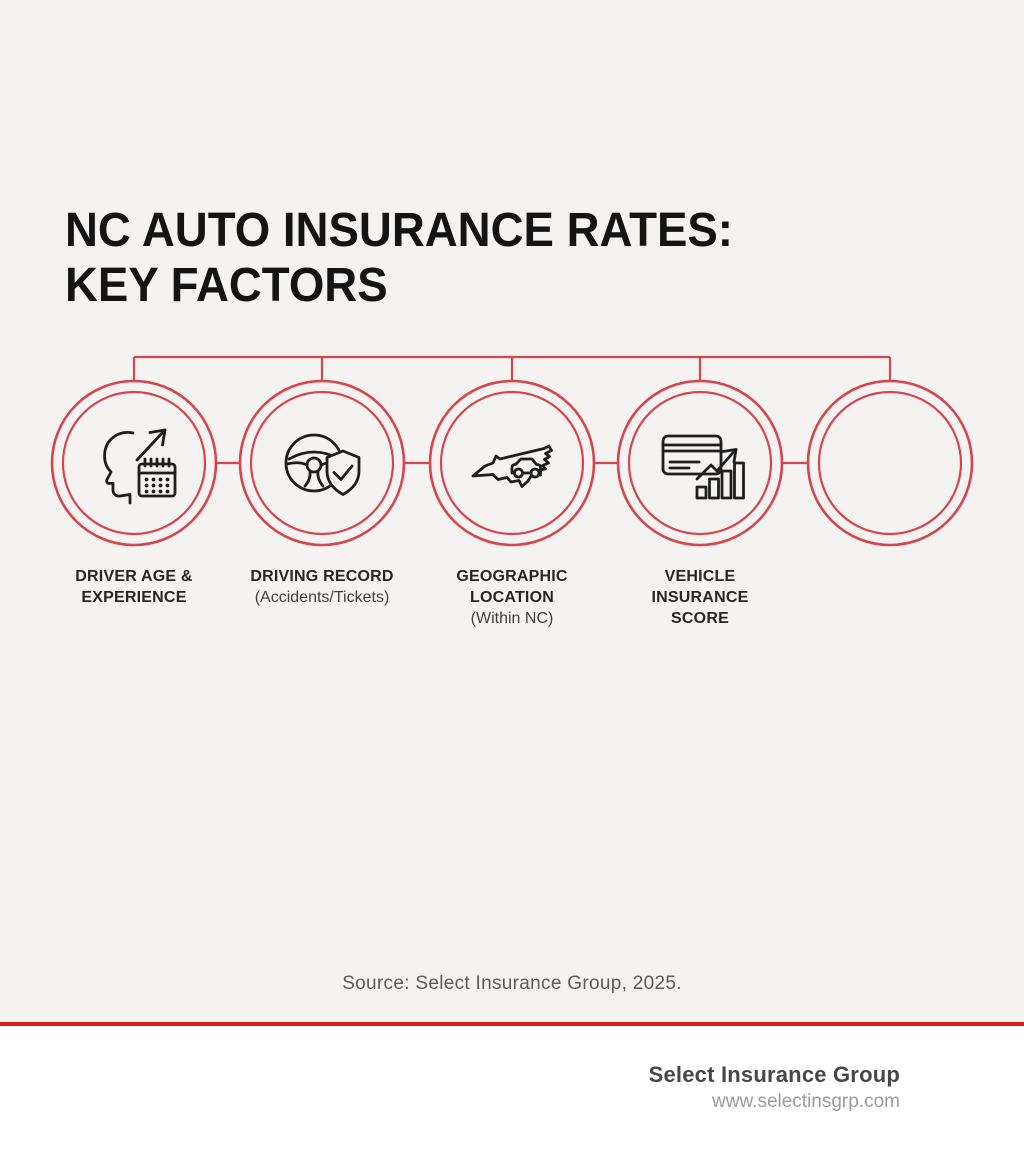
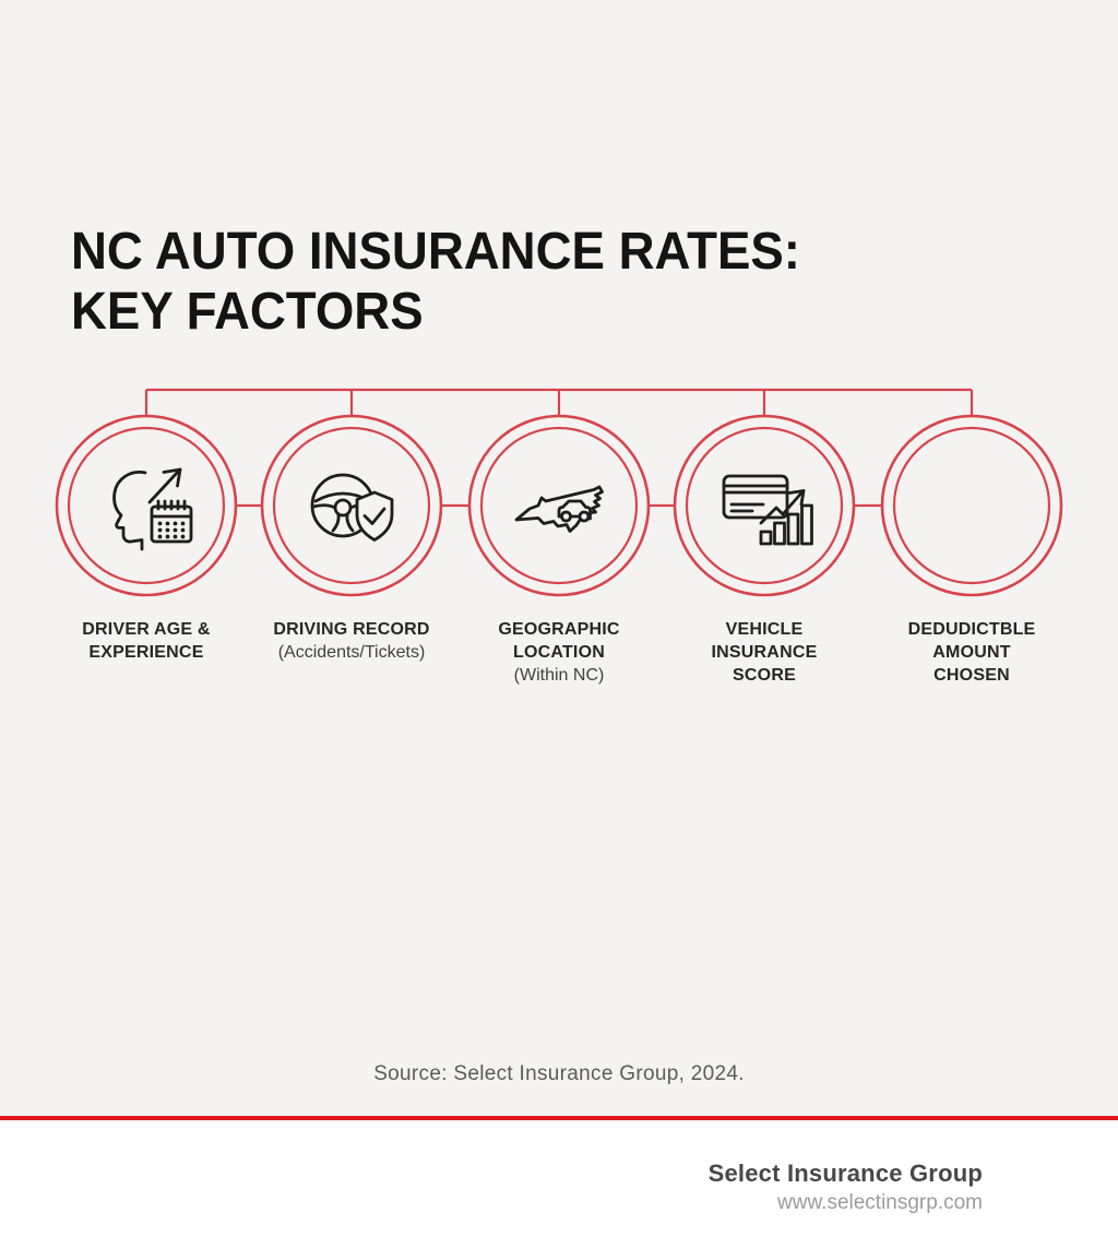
  NC AUTO INSURANCE RATES:
  KEY FACTORS
  DRIVER AGE &
  EXPERIENCE
  DRIVING RECORD
  (Accidents/Tickets)
  GEOGRAPHIC
  LOCATION
  (Within NC)
  VEHICLE
  INSURANCE
  SCORE
+ DEDUDICTBLE
+ AMOUNT
+ CHOSEN
- Source: Select Insurance Group, 2025.
+ Source: Select Insurance Group, 2024.
  Select Insurance Group
  www.selectinsgrp.com
